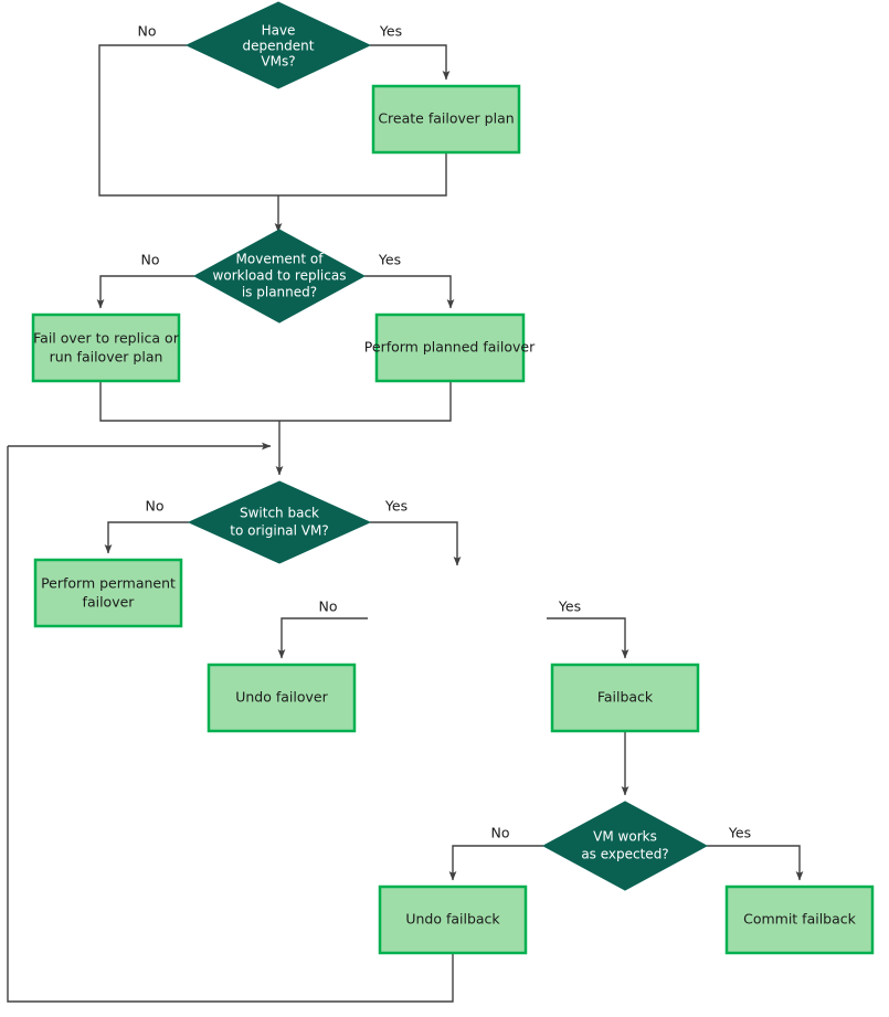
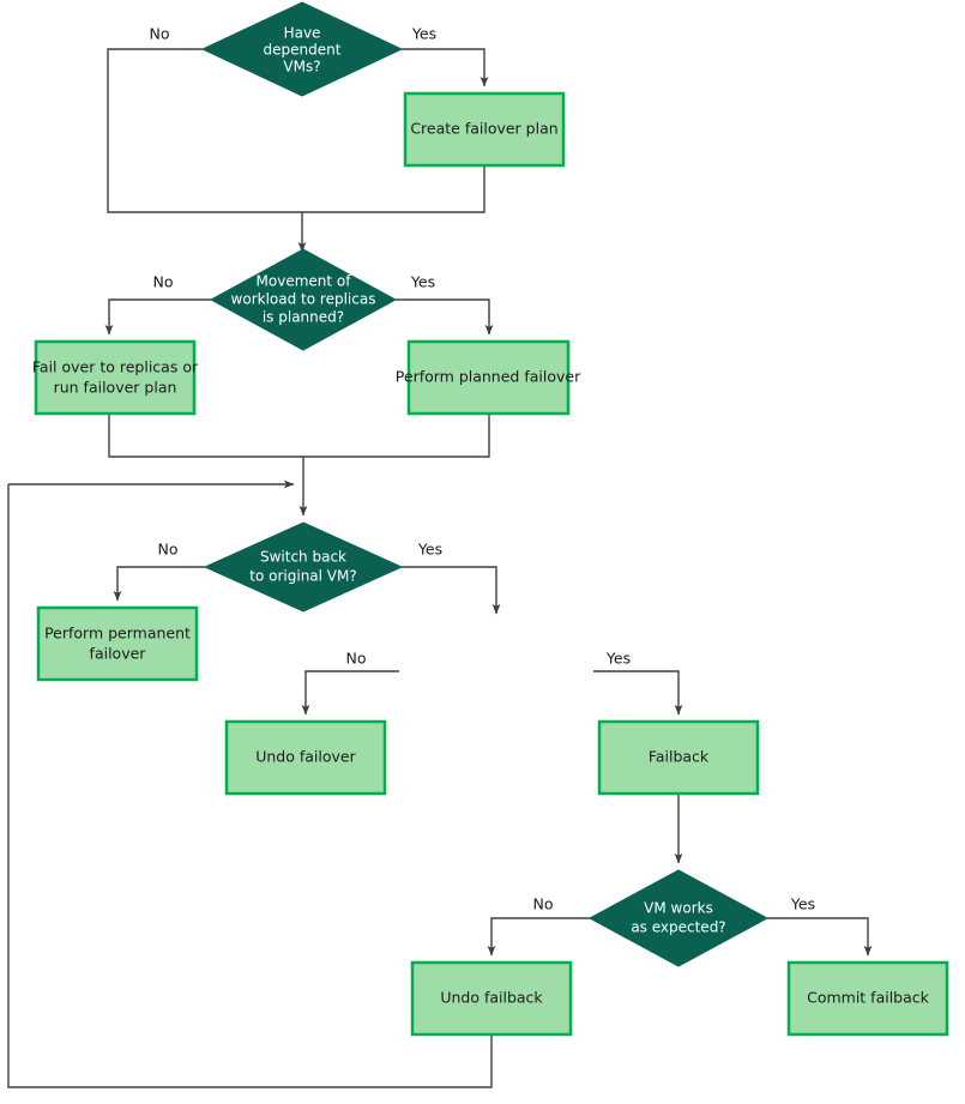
  Have
  dependent
  VMs?
  Create failover plan
  Movement of
  workload to replicas
  is planned?
- Fail over to replica or
+ Fail over to replicas or
  run failover plan
  Perform planned failover
  Switch back
  to original VM?
  Perform permanent
  failover
  Undo failover
  Failback
  VM works
  as expected?
  Undo failback
  Commit failback
  No
  Yes
  No
  Yes
  No
  Yes
  No
  Yes
  No
  Yes
